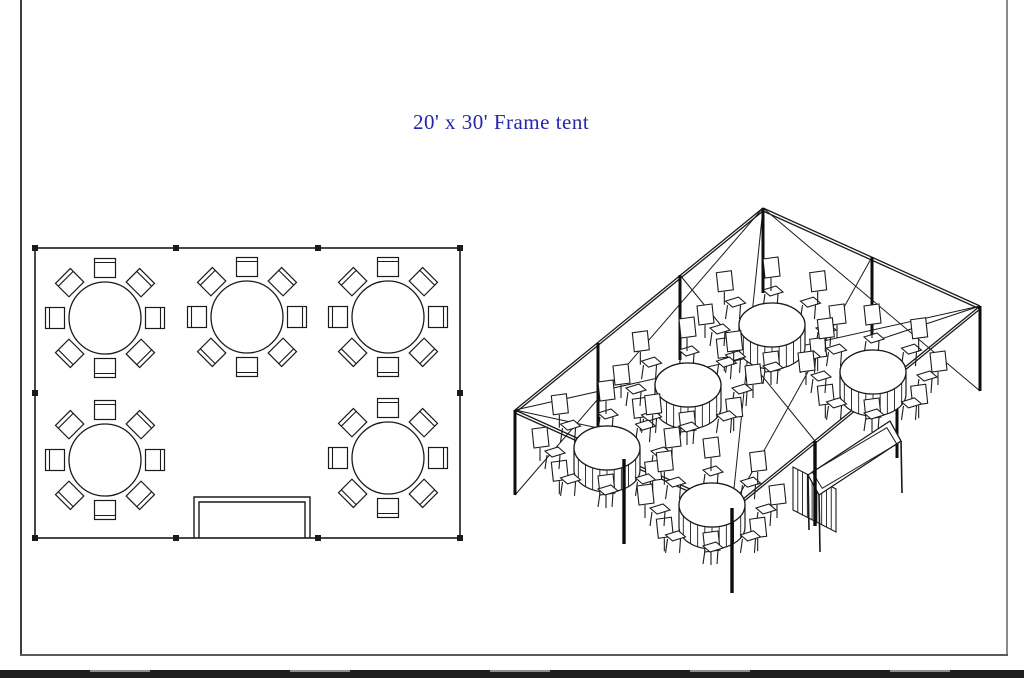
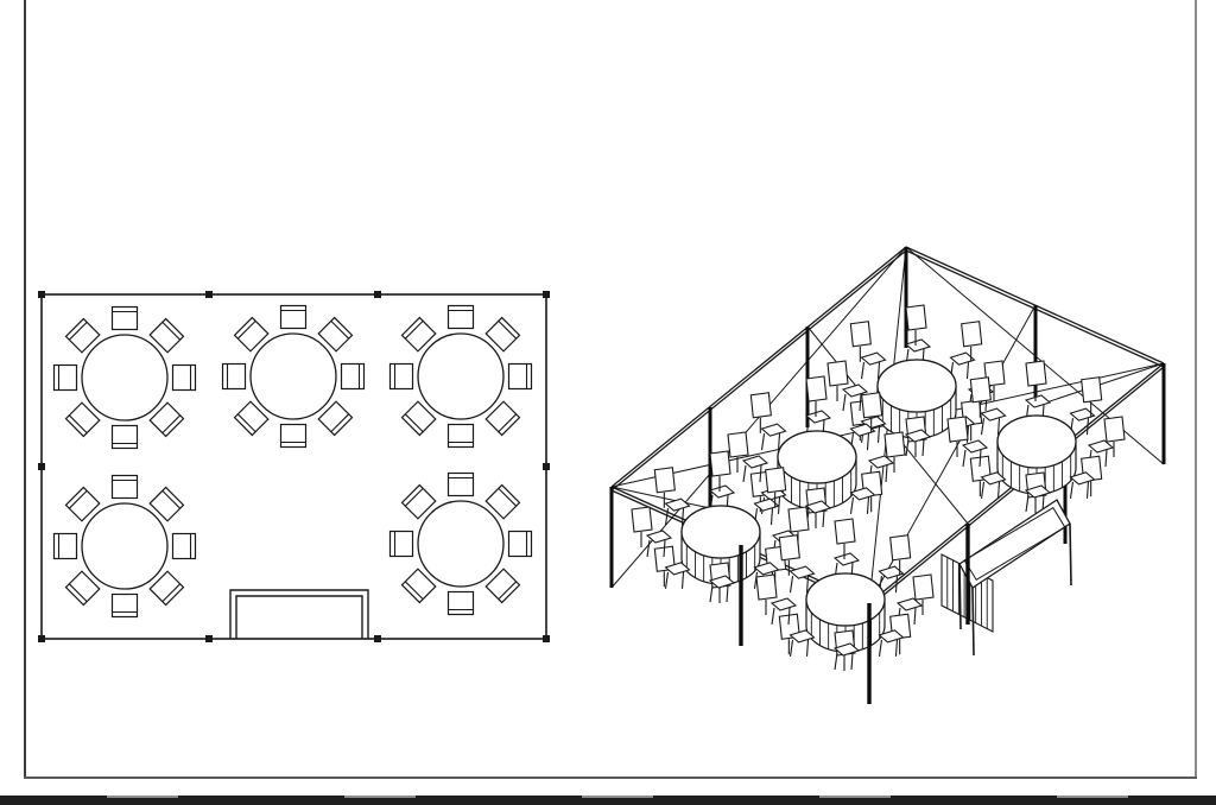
- 20' x 30' Frame tent
